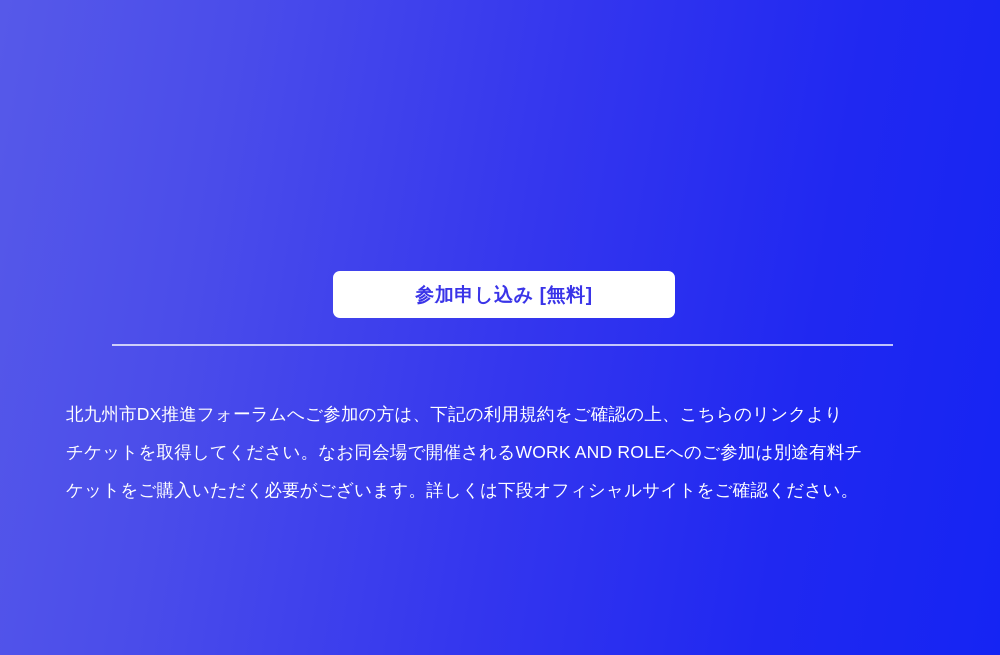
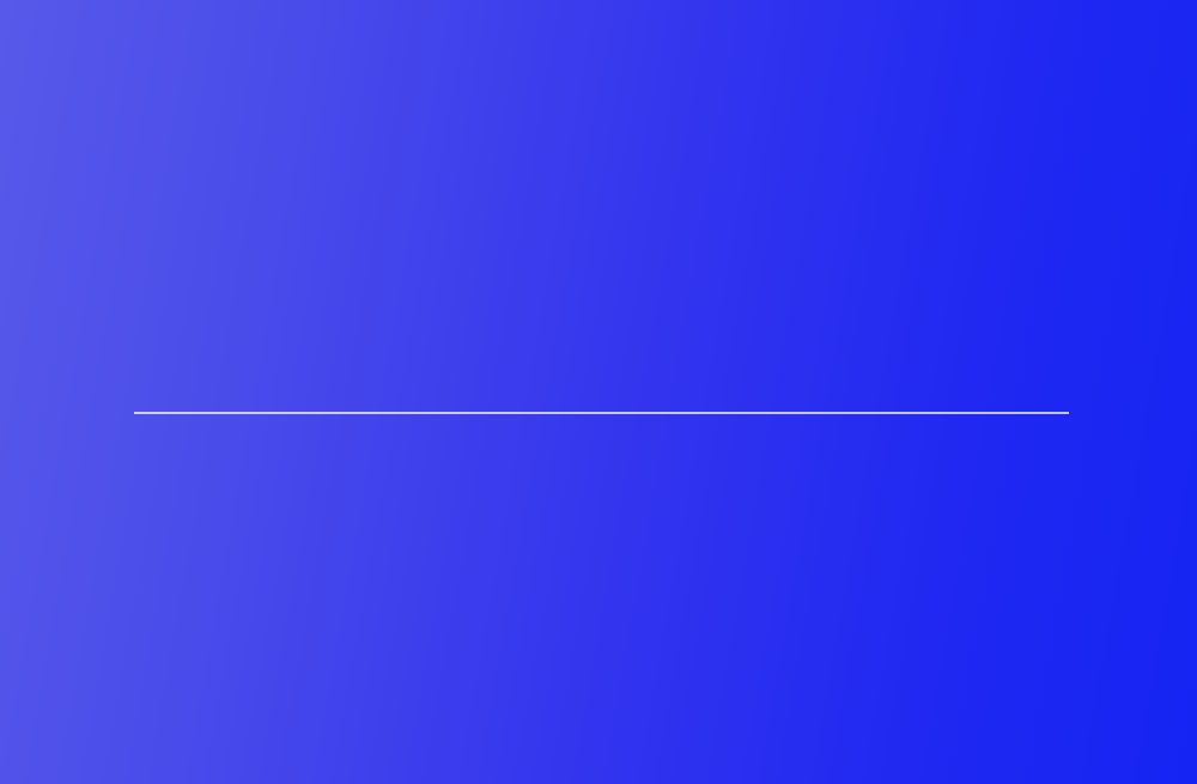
- 参加申し込み [無料]
- 北九州市DX推進フォーラムへご参加の方は、下記の利用規約をご確認の上、こちらのリンクより
- チケットを取得してください。なお同会場で開催されるWORK AND ROLEへのご参加は別途有料チ
- ケットをご購入いただく必要がございます。詳しくは下段オフィシャルサイトをご確認ください。
